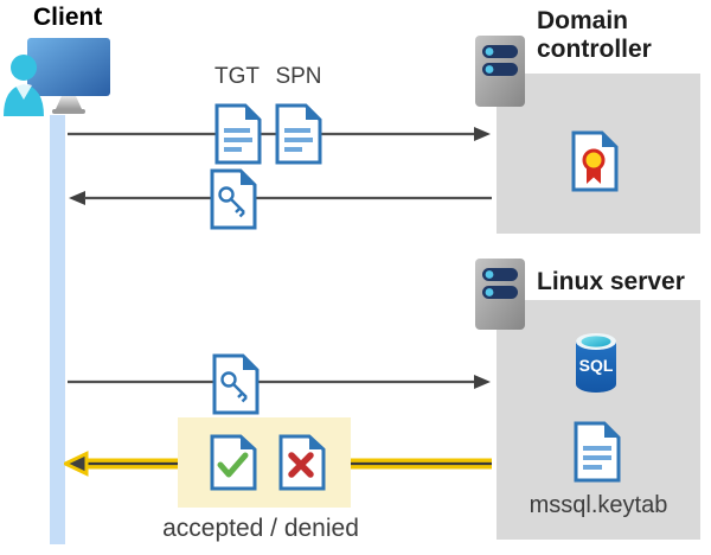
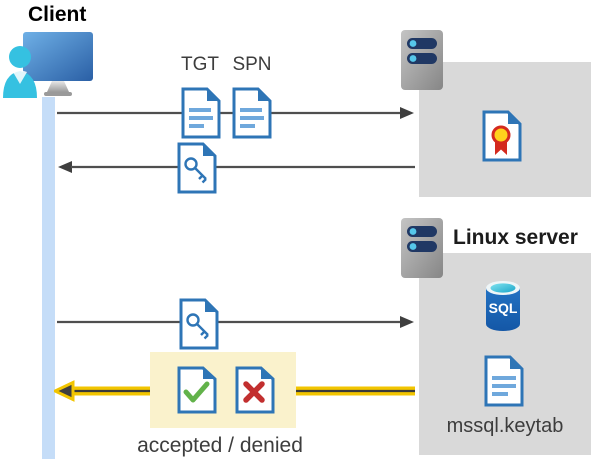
  Client
  TGT
  SPN
- Domain controller
  accepted / denied
  Linux server
  SQL
  mssql.keytab
